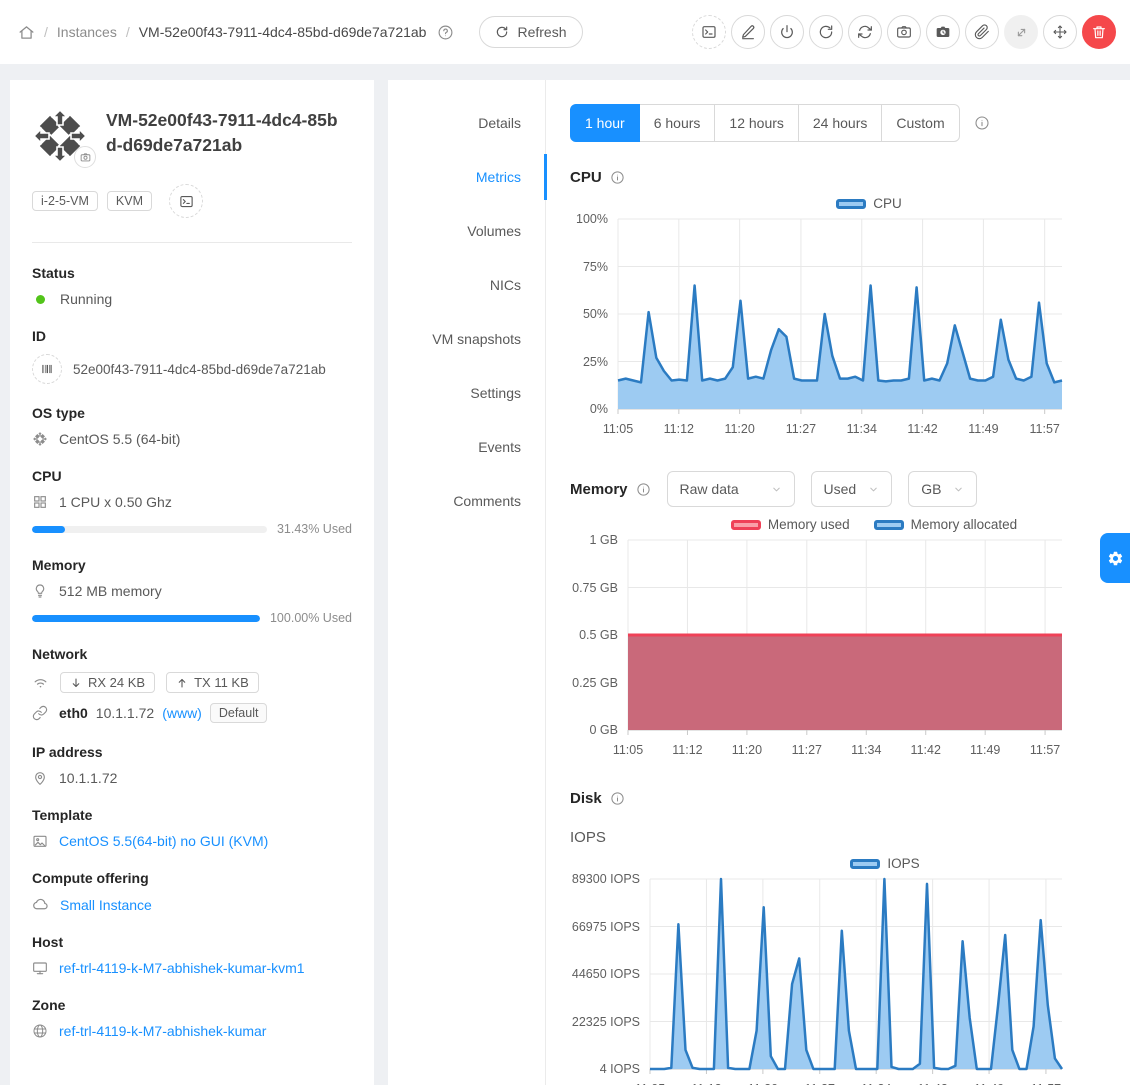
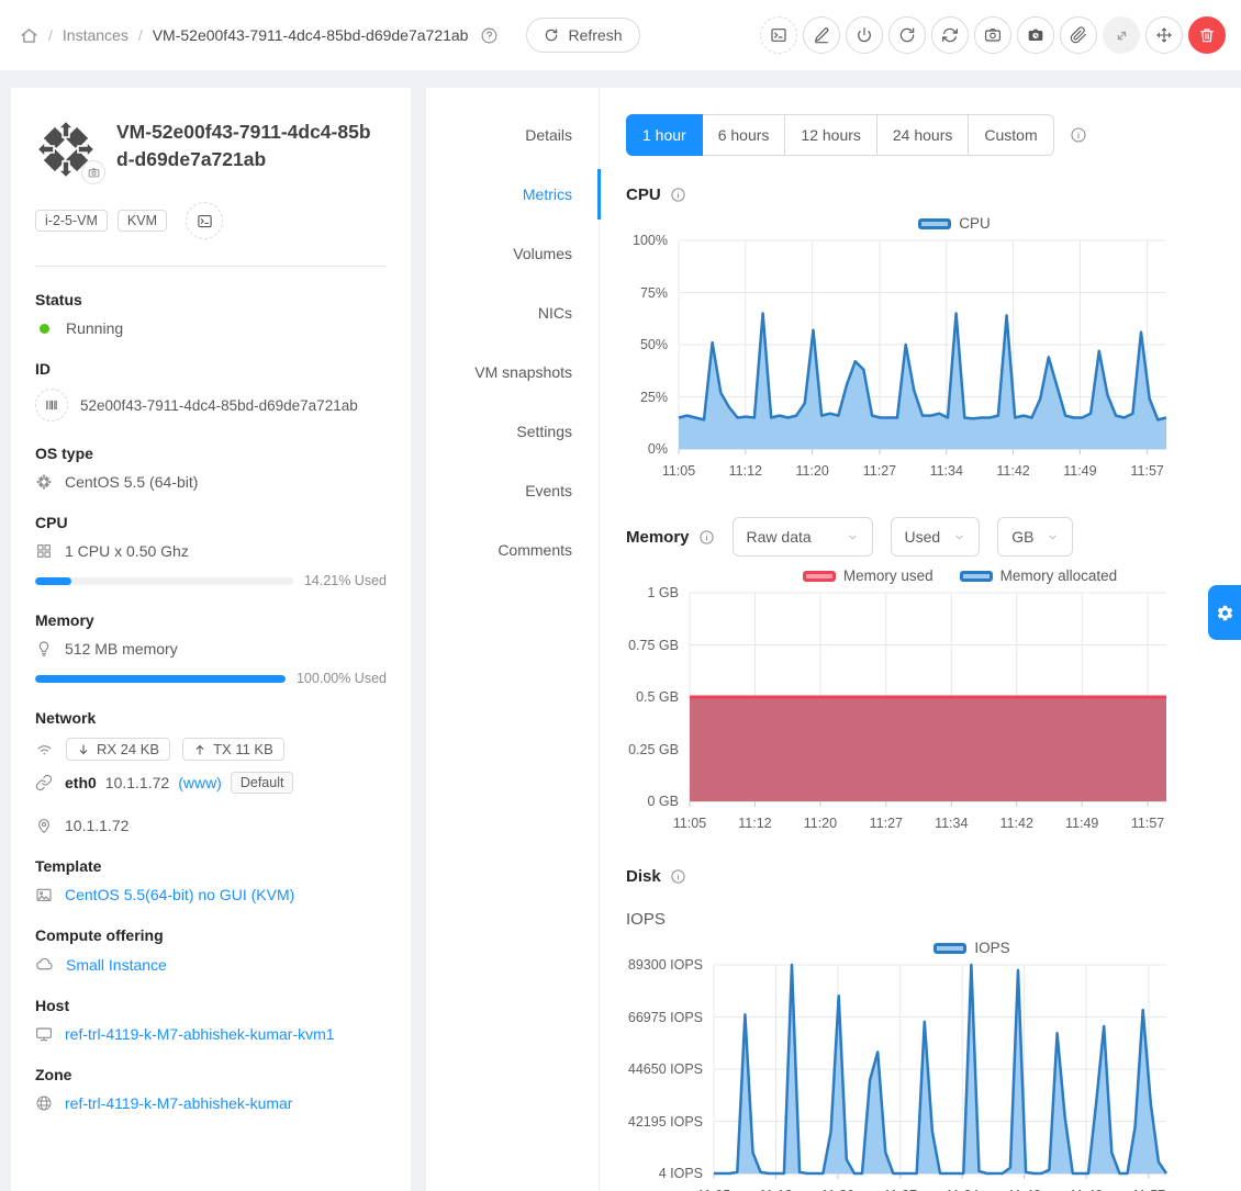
  /
  Instances
  /
  VM-52e00f43-7911-4dc4-85bd-d69de7a721ab
  Refresh
  VM-52e00f43-7911-4dc4-85bd-d69de7a721ab
  i-2-5-VM
  KVM
  Status
  Running
  ID
  52e00f43-7911-4dc4-85bd-d69de7a721ab
  OS type
  CentOS 5.5 (64-bit)
  CPU
  1 CPU x 0.50 Ghz
- 31.43% Used
+ 14.21% Used
  Memory
  512 MB memory
  100.00% Used
  Network
  RX 24 KB
  TX 11 KB
  eth0
  10.1.1.72
  (www)
  Default
- IP address
  10.1.1.72
  Template
  CentOS 5.5(64-bit) no GUI (KVM)
  Compute offering
  Small Instance
  Host
  ref-trl-4119-k-M7-abhishek-kumar-kvm1
  Zone
  ref-trl-4119-k-M7-abhishek-kumar
  Details
  Metrics
  Volumes
  NICs
  VM snapshots
  Settings
  Events
  Comments
  1 hour
  6 hours
  12 hours
  24 hours
  Custom
  CPU
  CPU
  0%
  25%
  50%
  75%
  100%
  11:05
  11:12
  11:20
  11:27
  11:34
  11:42
  11:49
  11:57
  Memory
  Raw data
  Used
  GB
  Memory used
  Memory allocated
  0 GB
  0.25 GB
  0.5 GB
  0.75 GB
  1 GB
  11:05
  11:12
  11:20
  11:27
  11:34
  11:42
  11:49
  11:57
  Disk
  IOPS
  IOPS
  4 IOPS
- 22325 IOPS
+ 42195 IOPS
  44650 IOPS
  66975 IOPS
  89300 IOPS
